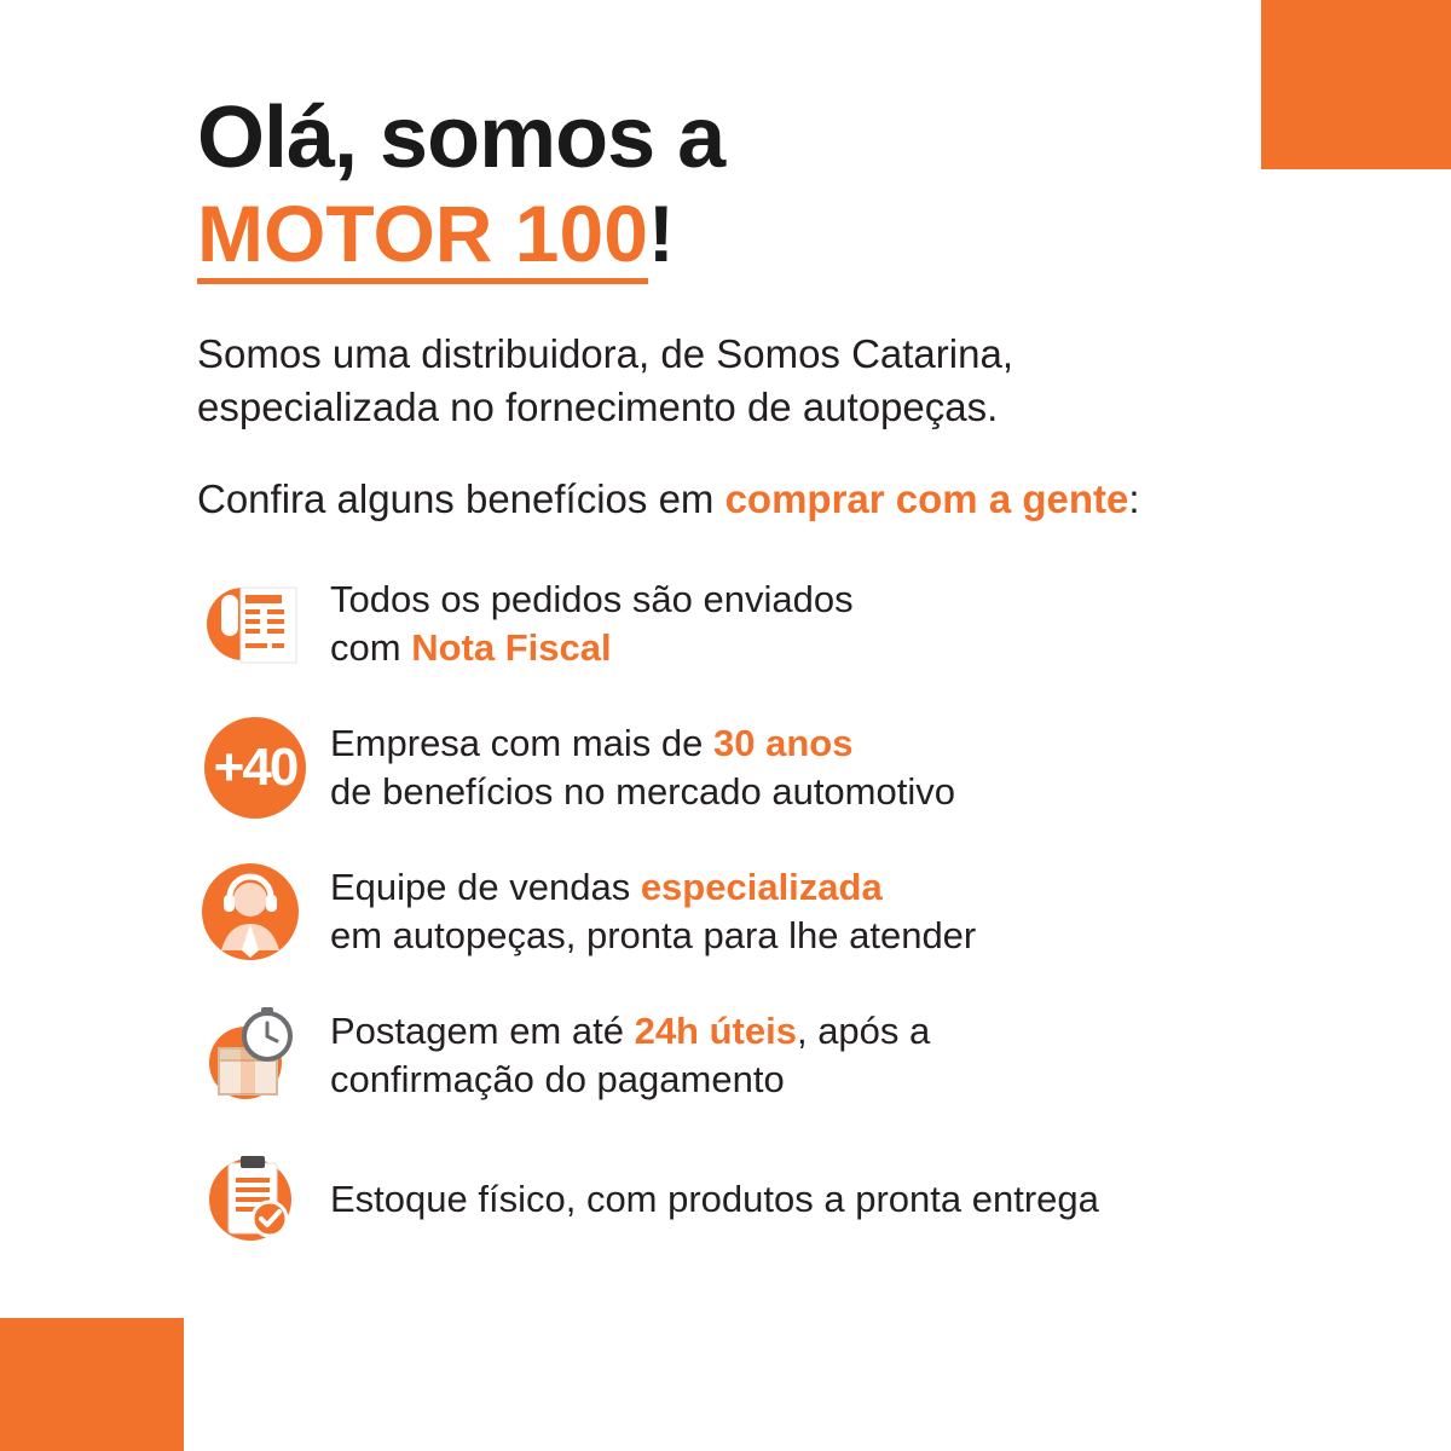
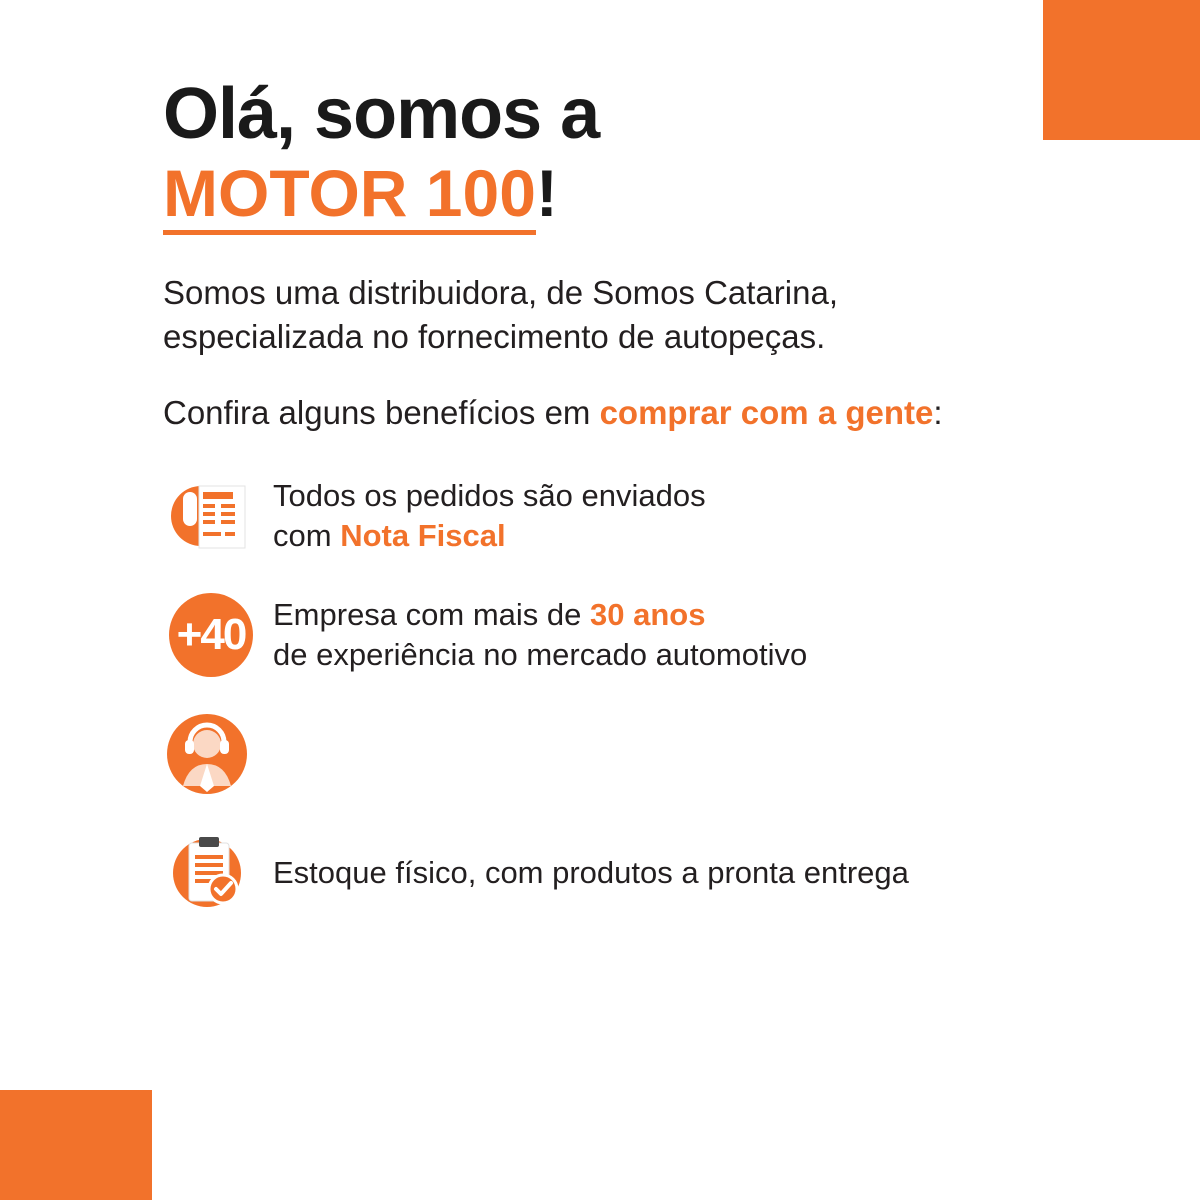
  Olá, somos a
  MOTOR 100
  !
  Somos uma distribuidora, de Somos Catarina,
  especializada no fornecimento de autopeças.
  Confira alguns benefícios em comprar com a gente:
  Todos os pedidos são enviados
  com Nota Fiscal
  +40
  Empresa com mais de 30 anos
- de benefícios no mercado automotivo
+ de experiência no mercado automotivo
- Equipe de vendas especializada
- em autopeças, pronta para lhe atender
- Postagem em até 24h úteis, após a
- confirmação do pagamento
  Estoque físico, com produtos a pronta entrega
